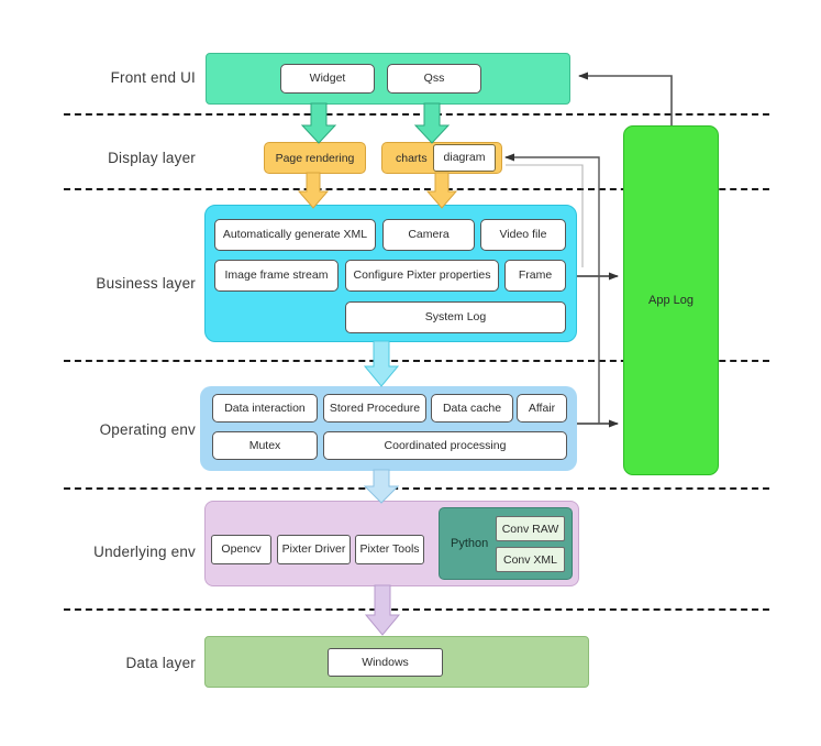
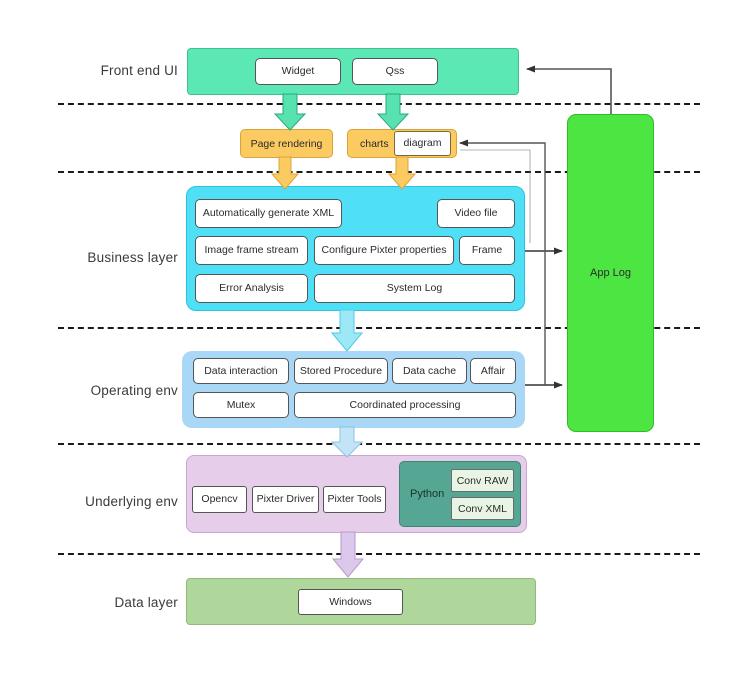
  Front end UI
- Display layer
  Business layer
  Operating env
  Underlying env
  Data layer
  Widget
  Qss
  Page rendering
  charts
  diagram
  Automatically generate XML
- Camera
  Video file
  Image frame stream
  Configure Pixter properties
  Frame
+ Error Analysis
  System Log
  Data interaction
  Stored Procedure
  Data cache
  Affair
  Mutex
  Coordinated processing
  Opencv
  Pixter Driver
  Pixter Tools
  Python
  Conv RAW
  Conv XML
  Windows
  App Log
